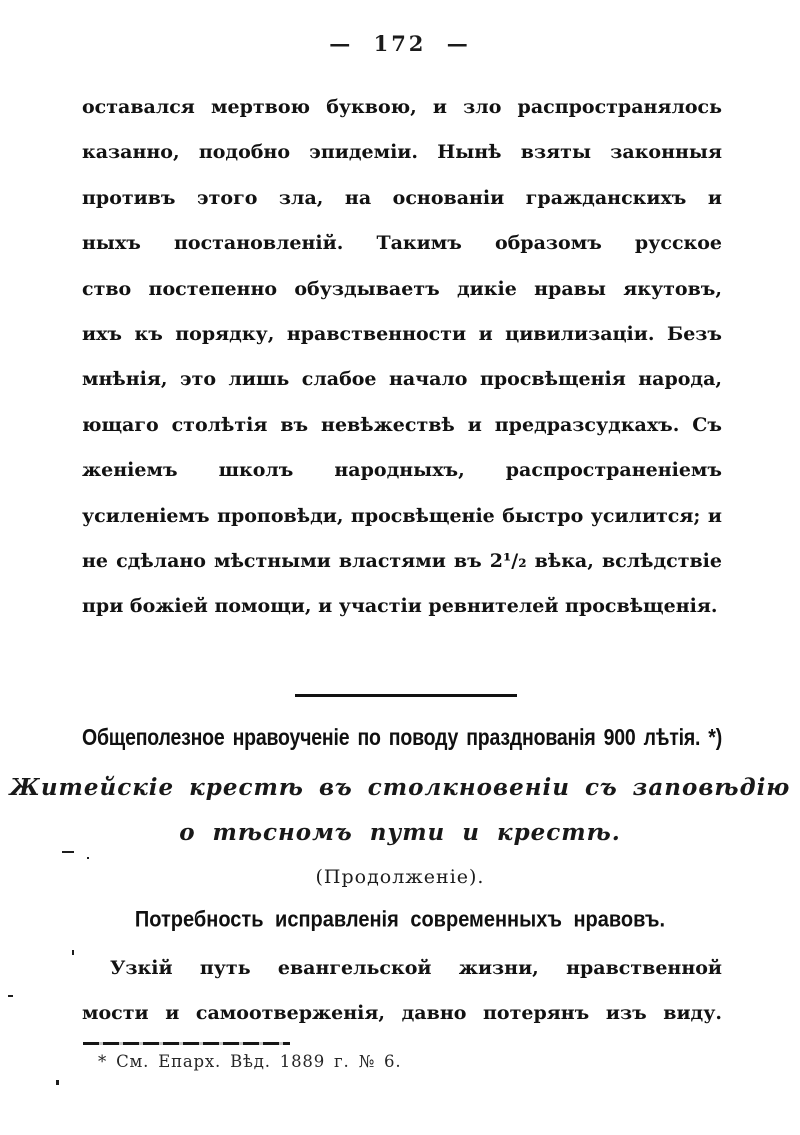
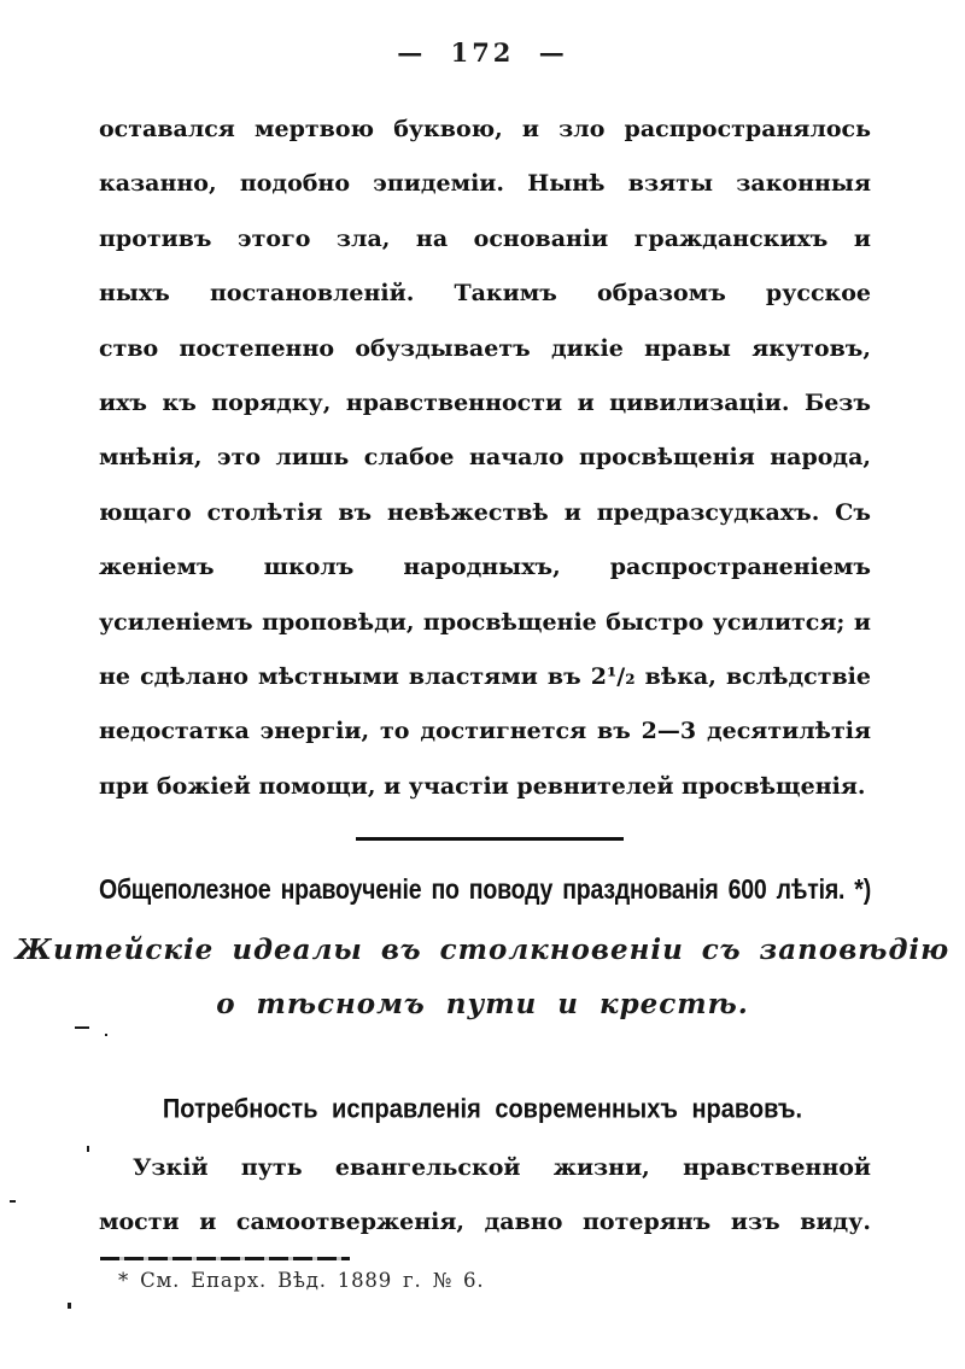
  — 172 —
  оставался мертвою буквою, и зло распространялось
  казанно, подобно эпидеміи. Нынѣ взяты законныя
  противъ этого зла, на основаніи гражданскихъ и
  ныхъ постановленій. Такимъ образомъ русское
  ство постепенно обуздываетъ дикіе нравы якутовъ,
  ихъ къ порядку, нравственности и цивилизаціи. Безъ
  мнѣнія, это лишь слабое начало просвѣщенія народа,
  ющаго столѣтія въ невѣжествѣ и предразсудкахъ. Съ
  женіемъ школъ народныхъ, распространеніемъ
  усиленіемъ проповѣди, просвѣщеніе быстро усилится; и
  не сдѣлано мѣстными властями въ 2¹/₂ вѣка, вслѣдствіе
+ недостатка энергіи, то достигнется въ 2—3 десятилѣтія
  при божіей помощи, и участіи ревнителей просвѣщенія.
- Общеполезное нравоученіе по поводу празднованія 900 лѣтія. *)
+ Общеполезное нравоученіе по поводу празднованія 600 лѣтія. *)
- Житейскіе крестѣ въ столкновеніи съ заповѣдію
+ Житейскіе идеалы въ столкновеніи съ заповѣдію
  о тѣсномъ пути и крестѣ.
- (Продолженіе).
  Потребность исправленія современныхъ нравовъ.
  Узкій путь евангельской жизни, нравственной
  мости и самоотверженія, давно потерянъ изъ виду.
  * См. Епарх. Вѣд. 1889 г. № 6.
